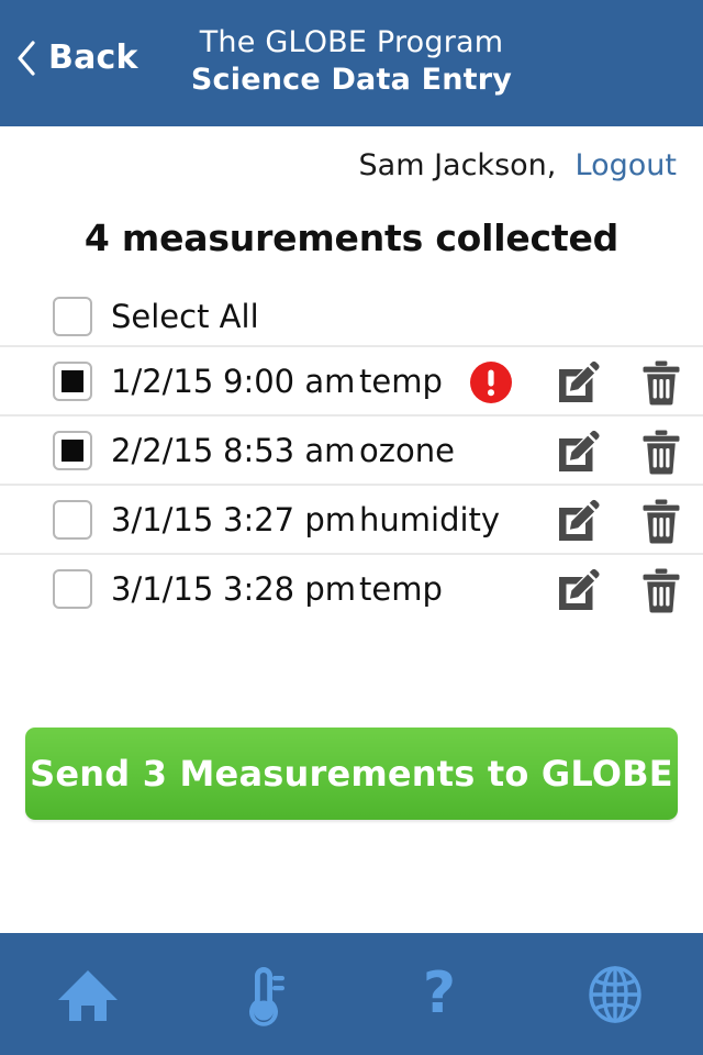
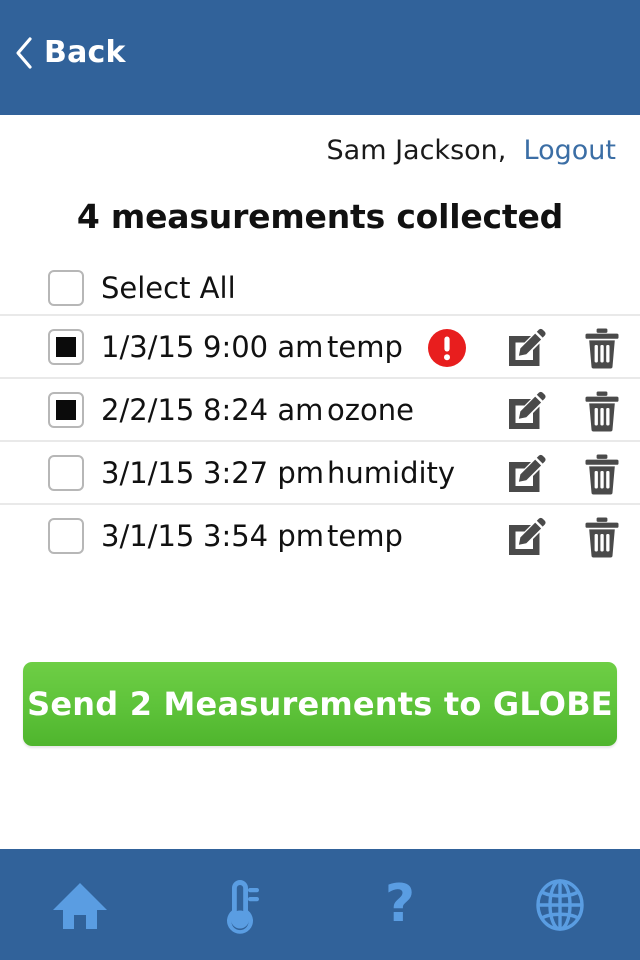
  Back
- The GLOBE Program
- Science Data Entry
  Sam Jackson, Logout
  4 measurements collected
  Select All
- 1/2/15
+ 1/3/15
  9:00 am
  temp
  2/2/15
- 8:53 am
+ 8:24 am
  ozone
  3/1/15
  3:27 pm
  humidity
  3/1/15
- 3:28 pm
+ 3:54 pm
  temp
- Send 3 Measurements to GLOBE
+ Send 2 Measurements to GLOBE
  ?
